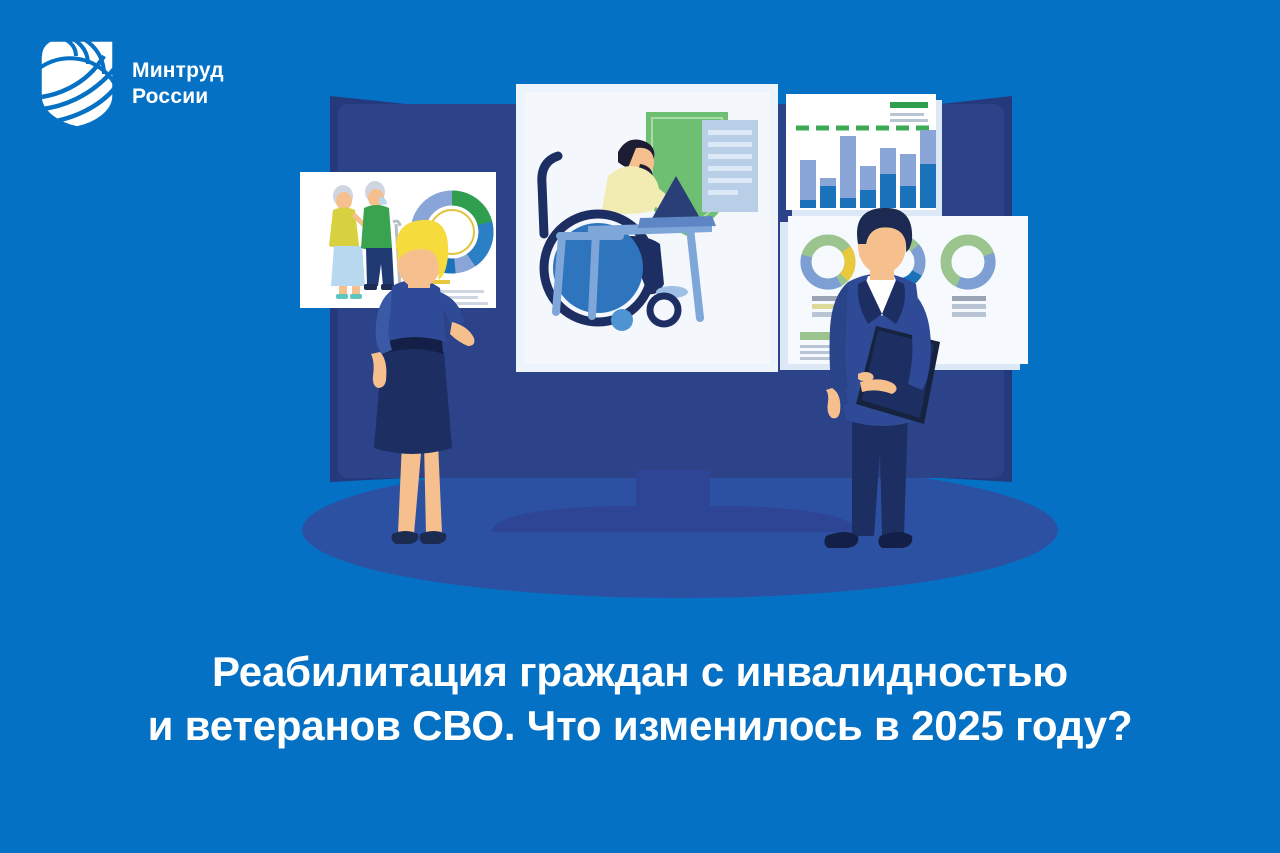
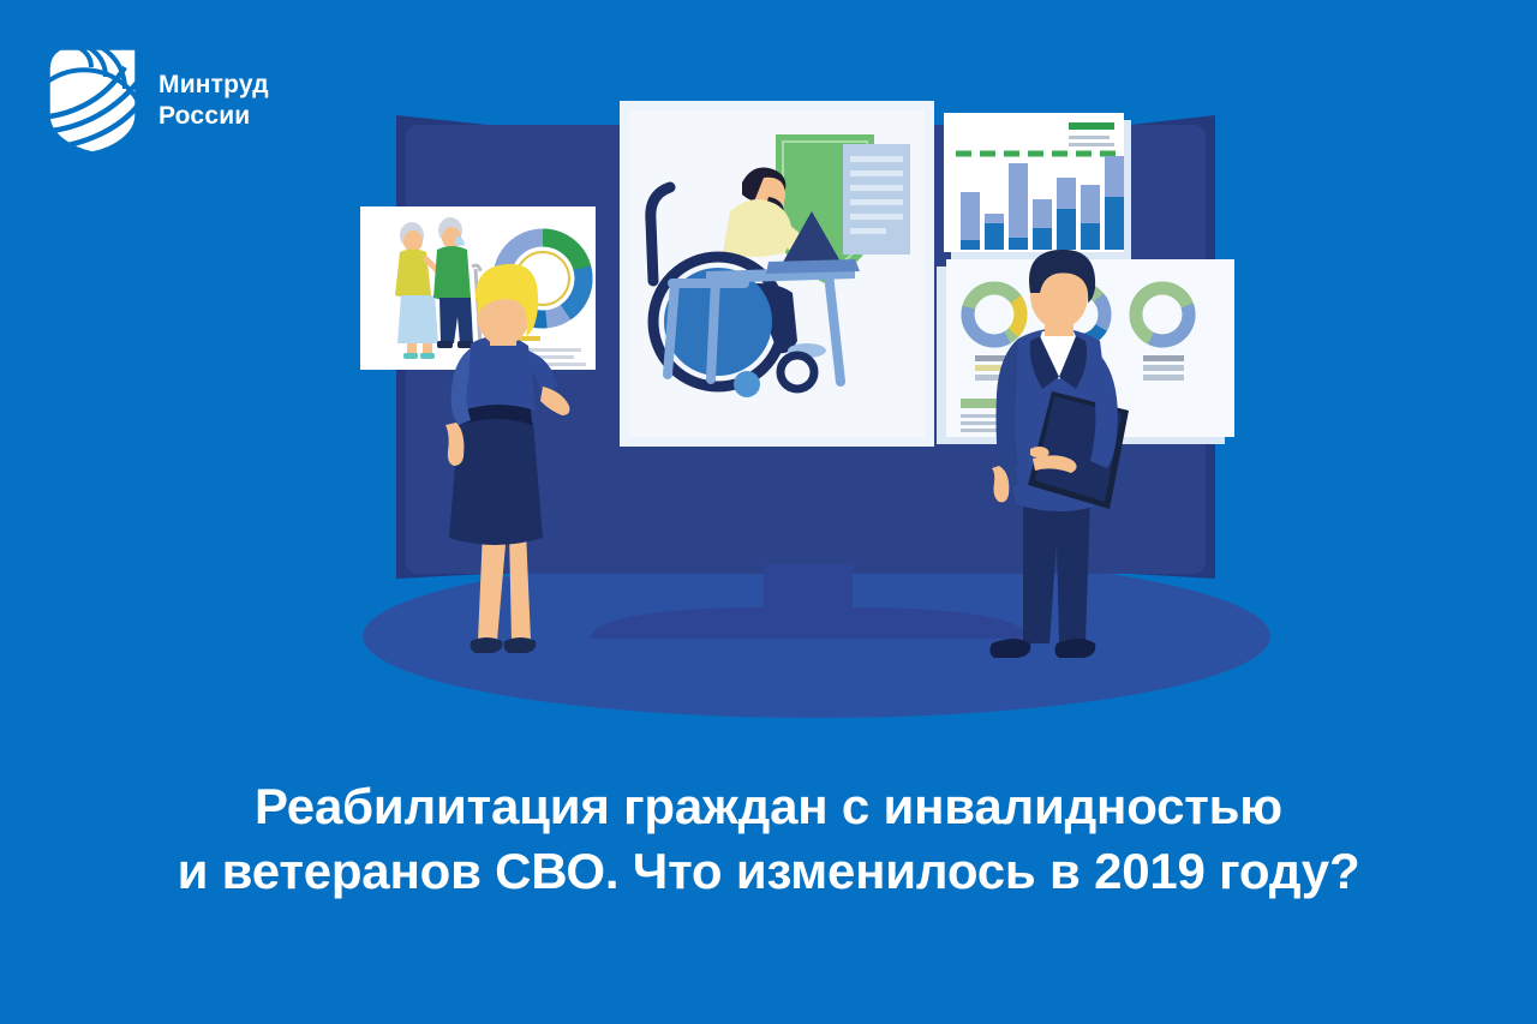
  Минтруд
  России
  Реабилитация граждан с инвалидностью
- и ветеранов СВО. Что изменилось в 2025 году?
+ и ветеранов СВО. Что изменилось в 2019 году?
